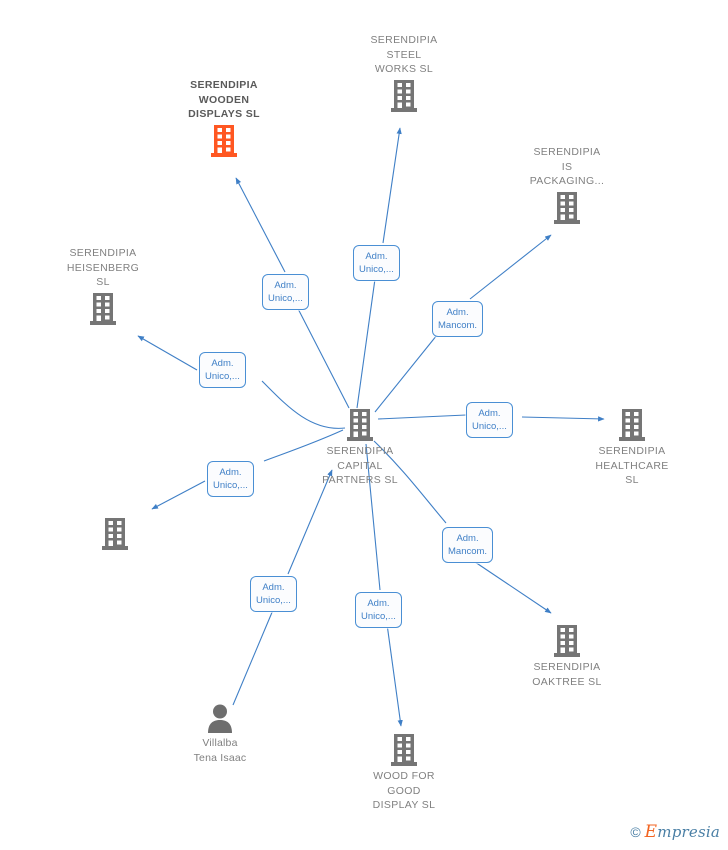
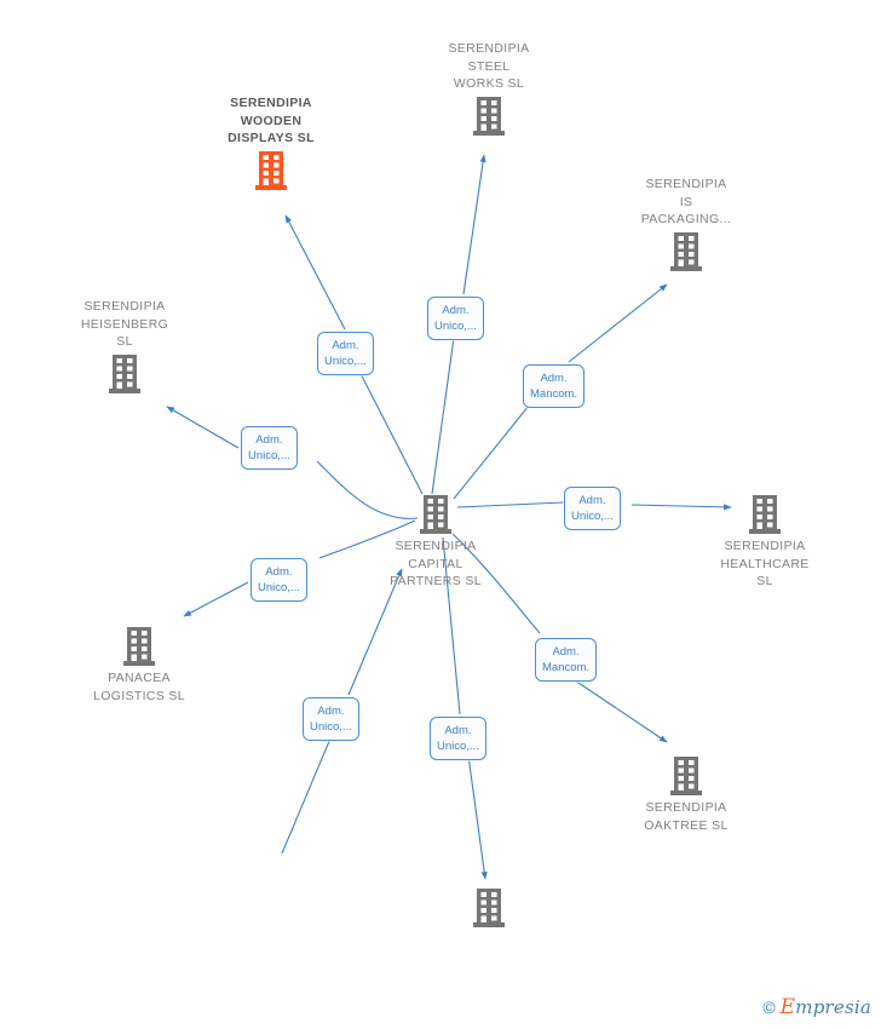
  SERENDIPIA
  WOODEN
  DISPLAYS SL
  SERENDIPIA
  STEEL
  WORKS SL
  SERENDIPIA
  IS
  PACKAGING...
  SERENDIPIA
  HEISENBERG
  SL
  SERENDIPIA
  CAPITAL
  PARTNERS SL
  SERENDIPIA
  HEALTHCARE
  SL
+ PANACEA
+ LOGISTICS SL
  SERENDIPIA
  OAKTREE SL
- WOOD FOR
- GOOD
- DISPLAY SL
- Villalba
- Tena Isaac
  Adm.
  Unico,...
  Adm.
  Unico,...
  Adm.
  Mancom.
  Adm.
  Unico,...
  Adm.
  Unico,...
  Adm.
  Unico,...
  Adm.
  Mancom.
  Adm.
  Unico,...
  Adm.
  Unico,...
  ©
  Empresia
